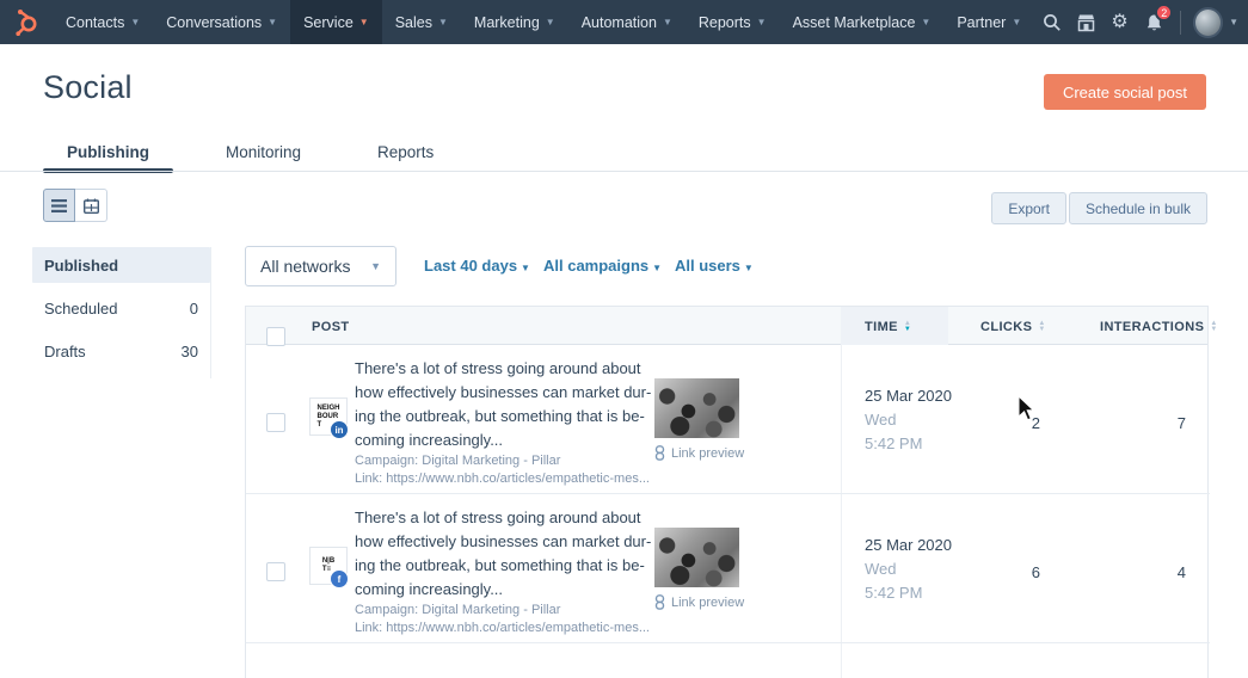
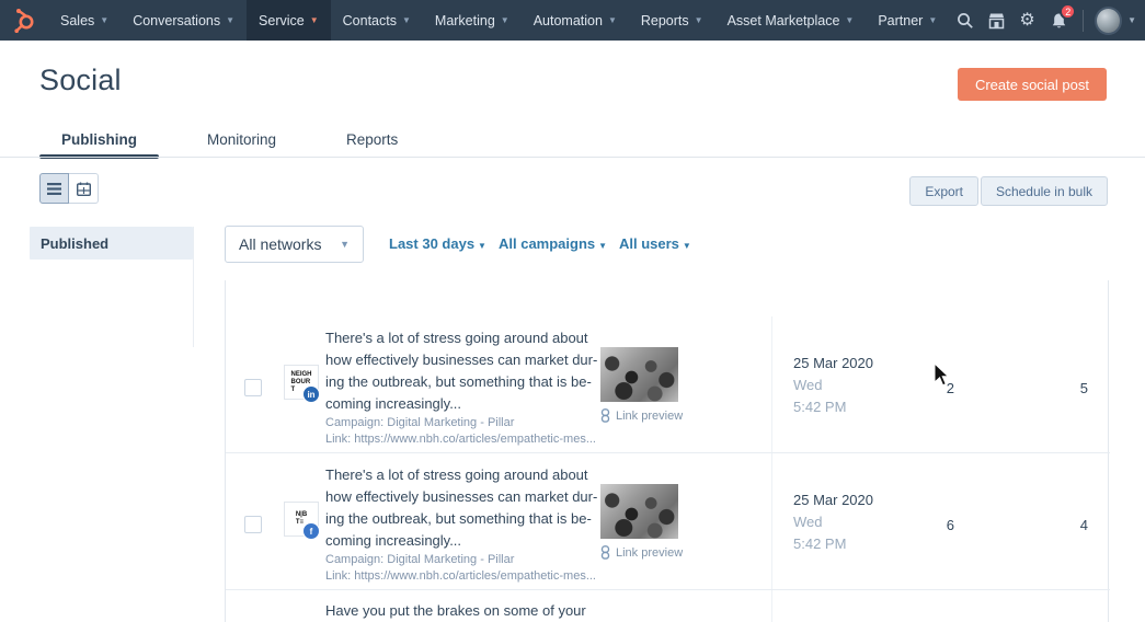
- Contacts
+ Sales
  ▼
  Conversations
  ▼
  Service
  ▼
- Sales
+ Contacts
  ▼
  Marketing
  ▼
  Automation
  ▼
  Reports
  ▼
  Asset Marketplace
  ▼
  Partner
  ▼
  ⚙
  2
  ▼
  Social
  Create social post
  Publishing
  Monitoring
  Reports
  Export
  Schedule in bulk
  Published
- Scheduled
- 0
- Drafts
- 30
  All networks
  ▼
- Last 40 days ▼
+ Last 30 days ▼
  All campaigns ▼
  All users ▼
- POST
- TIME
- CLICKS
- INTERACTIONS
  in
  There's a lot of stress going around about
  how effectively businesses can market dur-
  ing the outbreak, but something that is be-
  coming increasingly...
  Campaign: Digital Marketing - Pillar
  Link: https://www.nbh.co/articles/empathetic-mes...
  Link preview
  25 Mar 2020
  Wed
  5:42 PM
  2
- 7
+ 5
  f
  There's a lot of stress going around about
  how effectively businesses can market dur-
  ing the outbreak, but something that is be-
  coming increasingly...
  Campaign: Digital Marketing - Pillar
  Link: https://www.nbh.co/articles/empathetic-mes...
  Link preview
  25 Mar 2020
  Wed
  5:42 PM
  6
  4
+ Have you put the brakes on some of your
